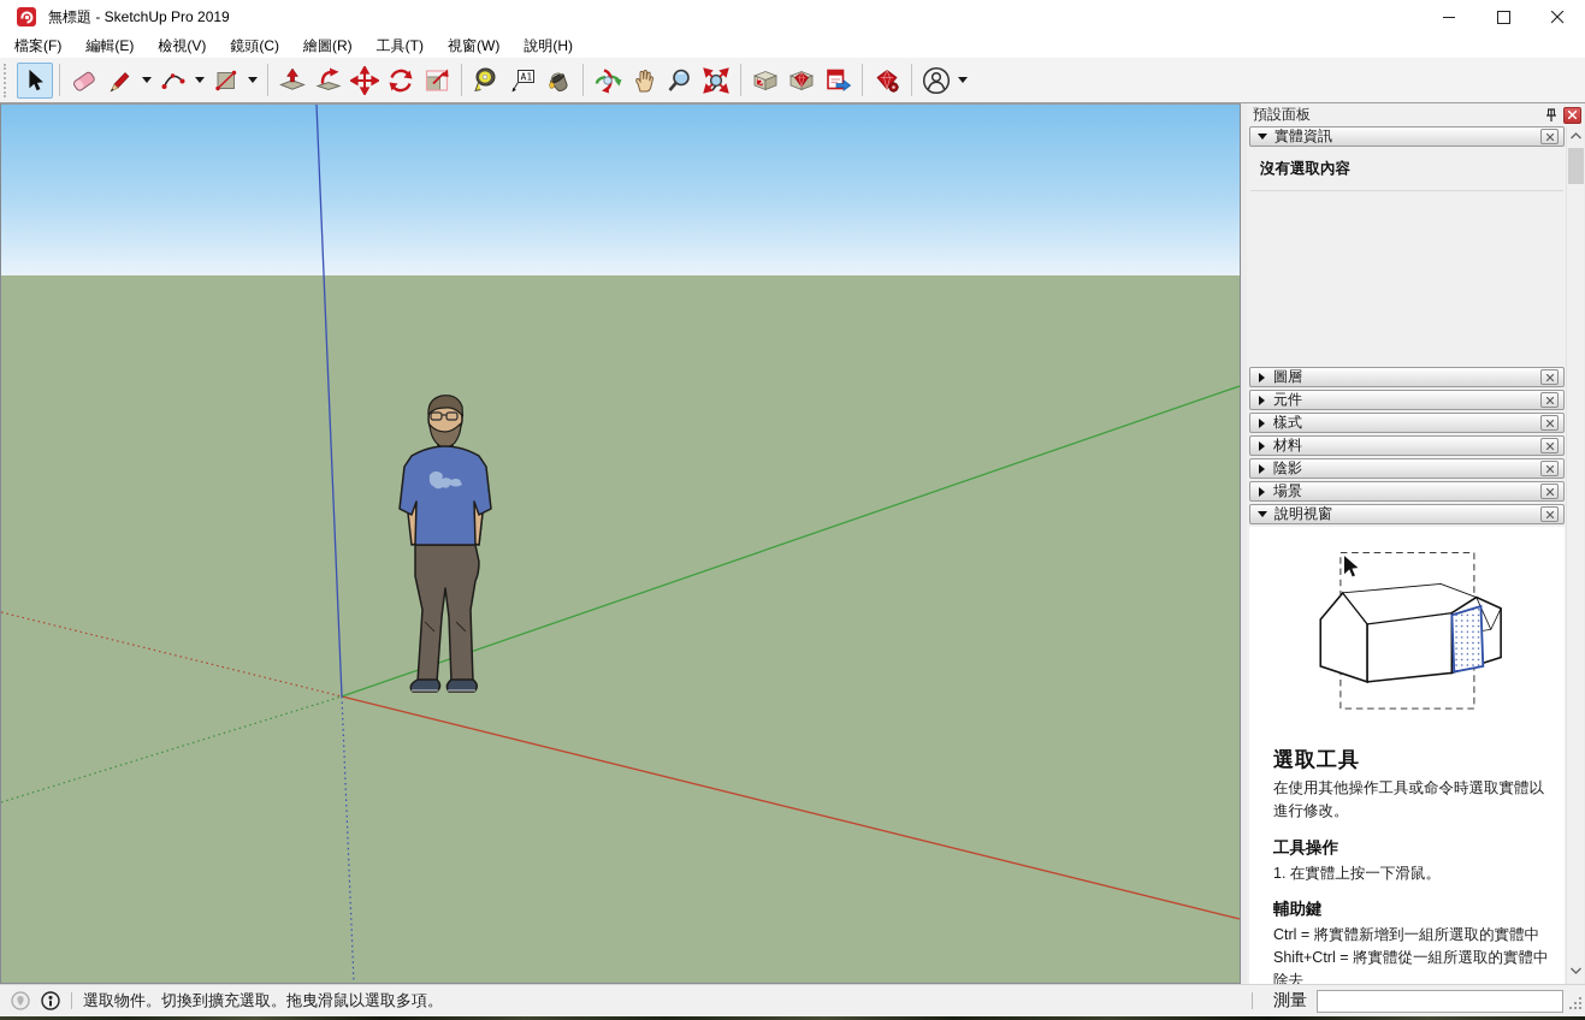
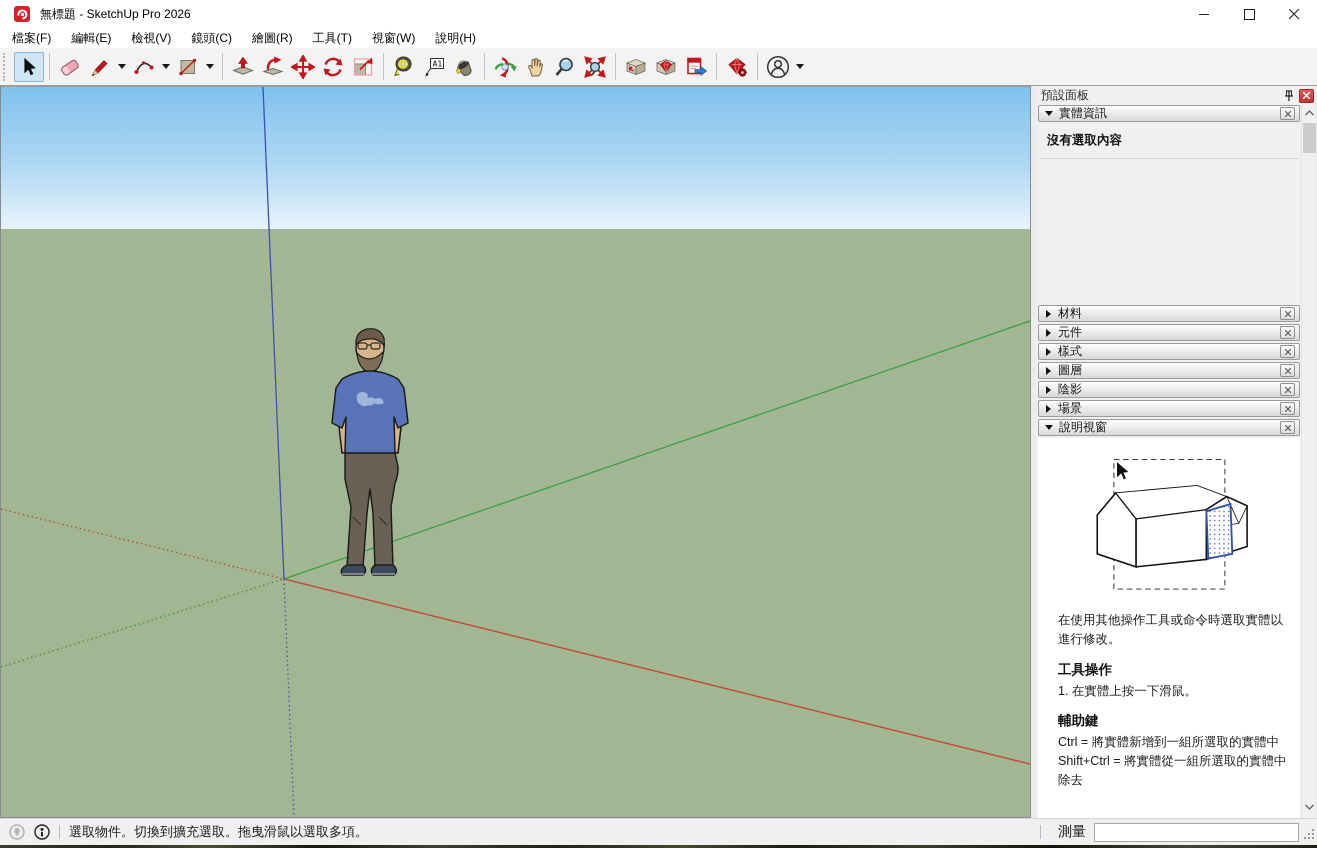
- 無標題 - SketchUp Pro 2019
+ 無標題 - SketchUp Pro 2026
  檔案(F)
  編輯(E)
  檢視(V)
  鏡頭(C)
  繪圖(R)
  工具(T)
  視窗(W)
  說明(H)
  A1
  預設面板
  實體資訊
  沒有選取內容
- 圖層
+ 材料
  元件
  樣式
- 材料
+ 圖層
  陰影
  場景
  說明視窗
- 選取工具
  在使用其他操作工具或命令時選取實體以進行修改。
  工具操作
  1. 在實體上按一下滑鼠。
  輔助鍵
  Ctrl = 將實體新增到一組所選取的實體中
  Shift+Ctrl = 將實體從一組所選取的實體中除去
  選取物件。切換到擴充選取。拖曳滑鼠以選取多項。
  測量
